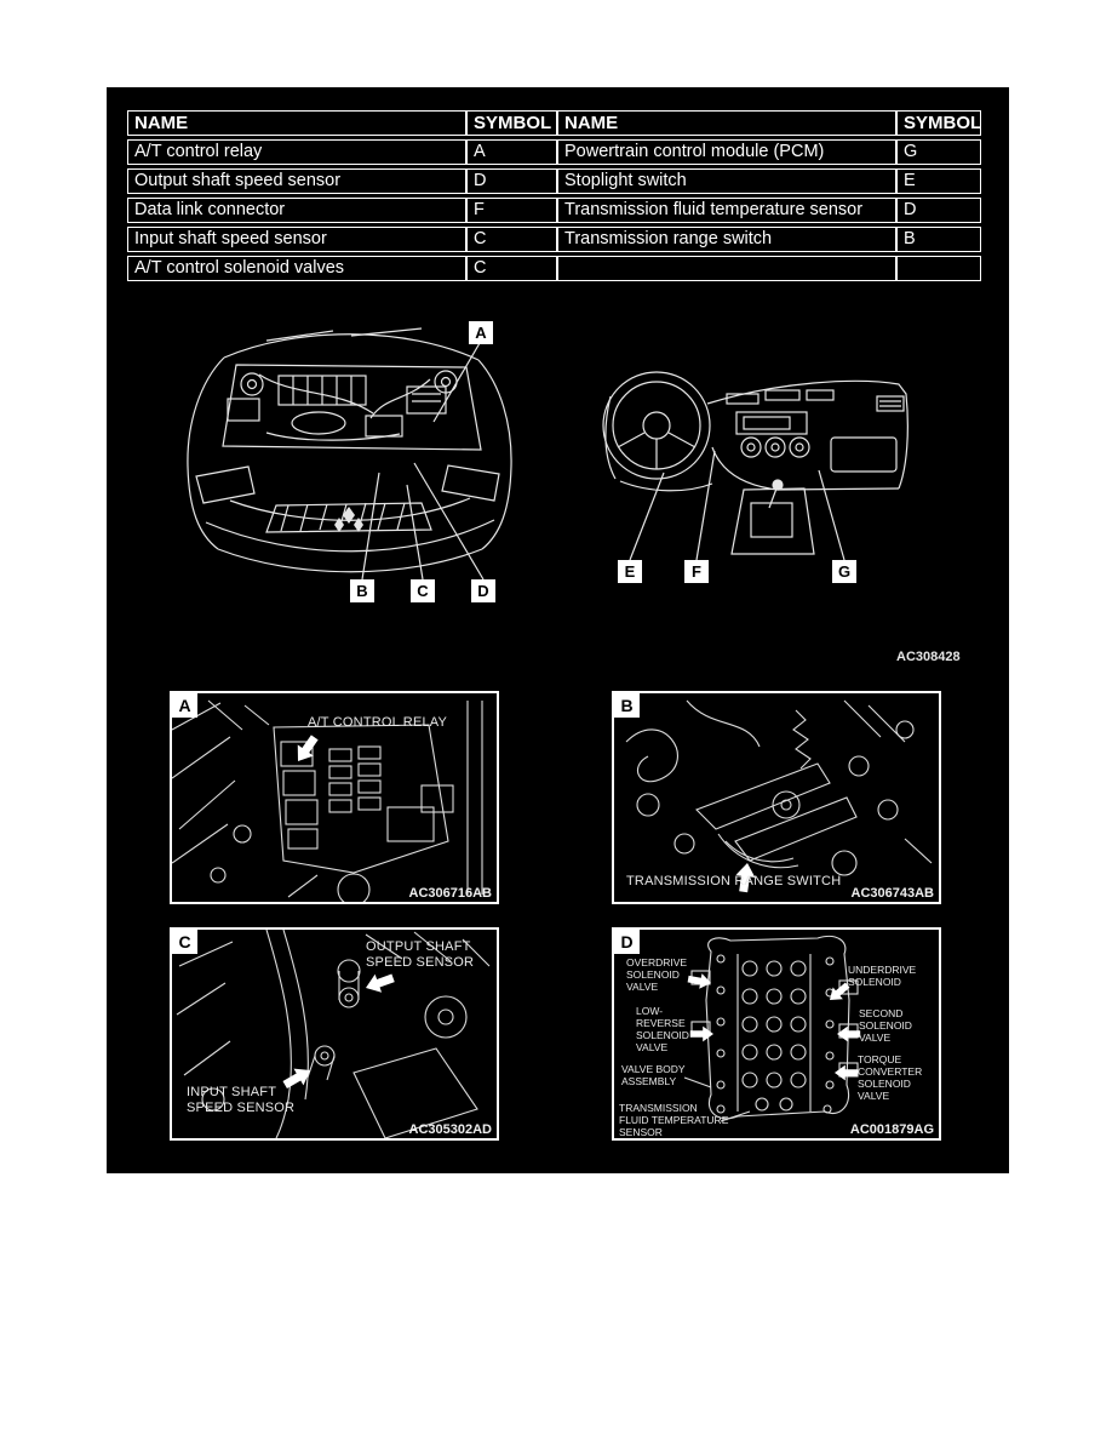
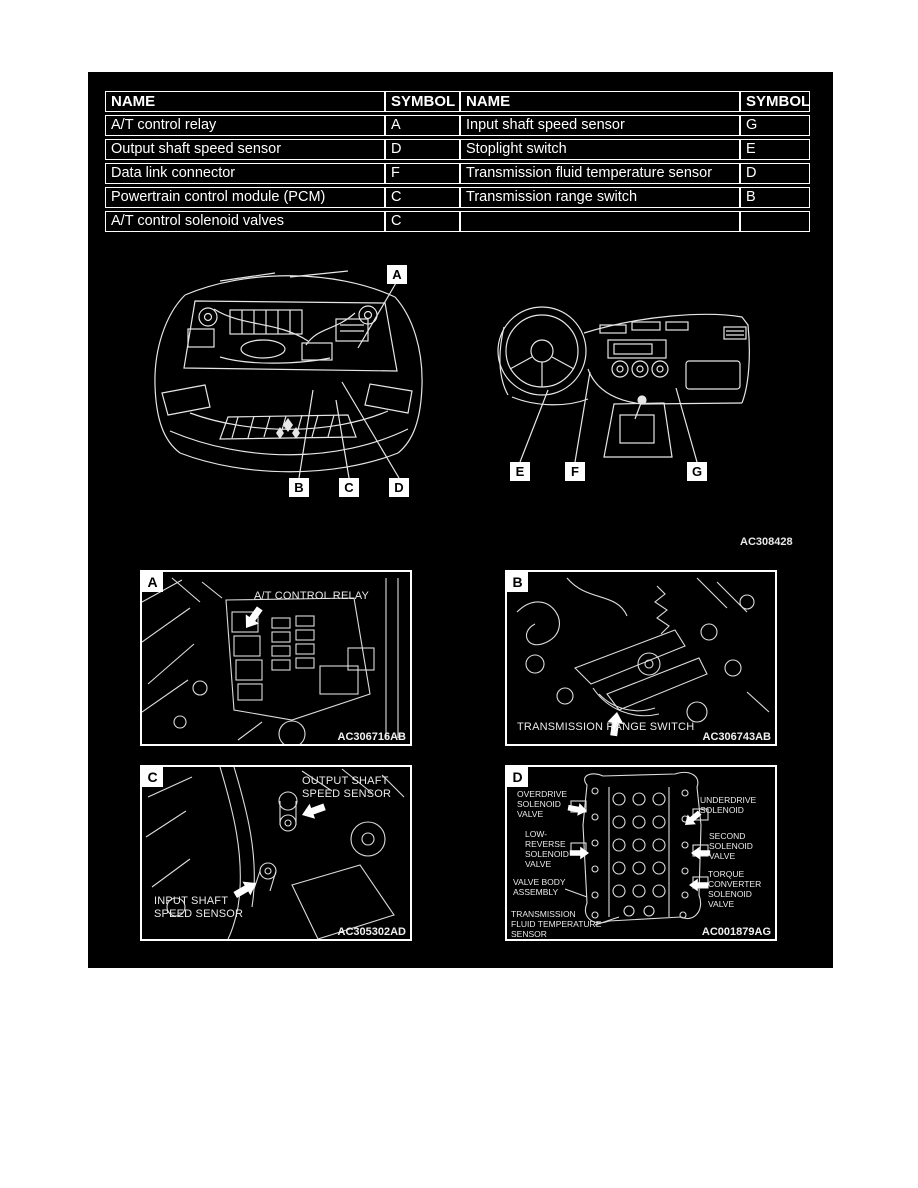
  NAME	SYMBOL	NAME	SYMBOL
- A/T control relay	A	Powertrain control module (PCM)	G
+ A/T control relay	A	Input shaft speed sensor	G
  Output shaft speed sensor	D	Stoplight switch	E
  Data link connector	F	Transmission fluid temperature sensor	D
- Input shaft speed sensor	C	Transmission range switch	B
+ Powertrain control module (PCM)	C	Transmission range switch	B
  A/T control solenoid valves	C
  A
  B
  C
  D
  E
  F
  G
  AC308428
  A
  A/T CONTROL RELAY
  AC306716AB
  B
  TRANSMISSION RANGE SWITCH
  AC306743AB
  C
  OUTPUT SHAFT
  SPEED SENSOR
  INPUT SHAFT
  SPEED SENSOR
  AC305302AD
  D
  OVERDRIVE
  SOLENOID
  VALVE
  LOW-
  REVERSE
  SOLENOID
  VALVE
  VALVE BODY
  ASSEMBLY
  TRANSMISSION
  FLUID TEMPERATURE
  SENSOR
  UNDERDRIVE
  SOLENOID
  SECOND
  SOLENOID
  VALVE
  TORQUE
  CONVERTER
  SOLENOID
  VALVE
  AC001879AG
